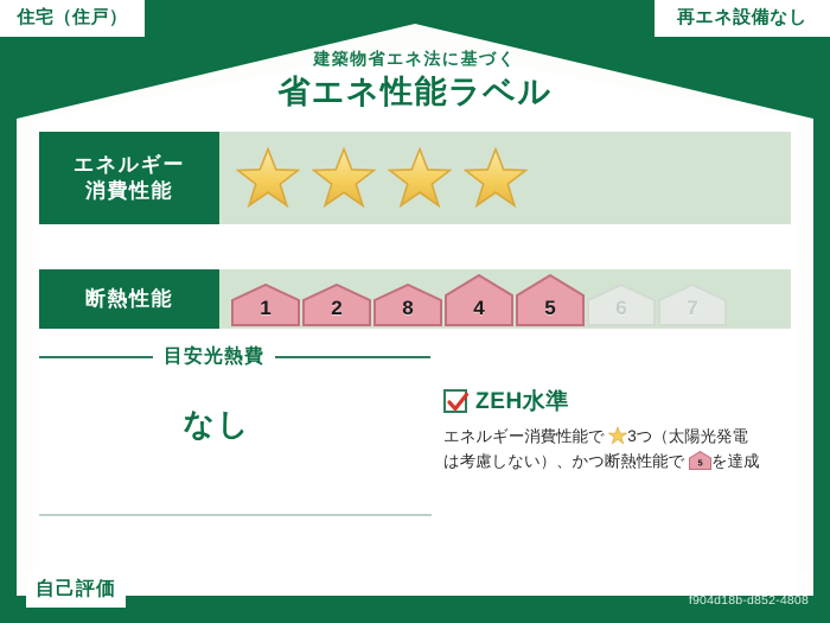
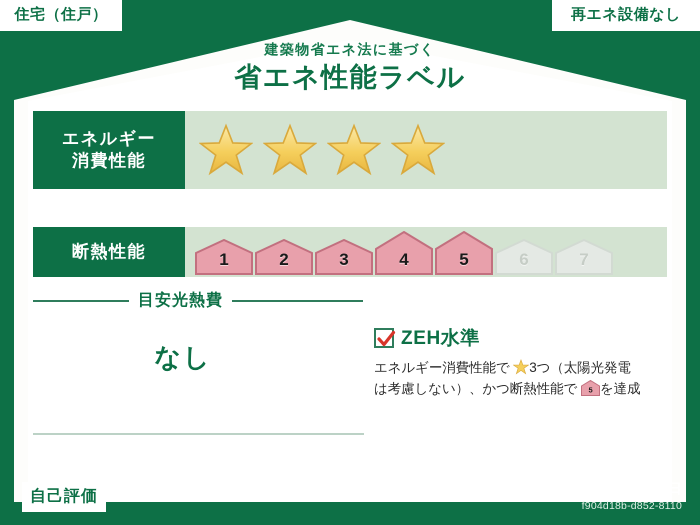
  住宅（住戸）
  再エネ設備なし
  建築物省エネ法に基づく
  省エネ性能ラベル
  エネルギー
  消費性能
  断熱性能
  1
  2
- 8
+ 3
  4
  5
  6
  7
  目安光熱費
  なし
  ZEH水準
  エネルギー消費性能で 3つ（太陽光発電
  は考慮しない）、かつ断熱性能で
  5
  を達成
  自己評価
  磐田市国府台第2(3棟)3号棟25034000300
- f904d18b-d852-4808
+ f904d18b-d852-8110
